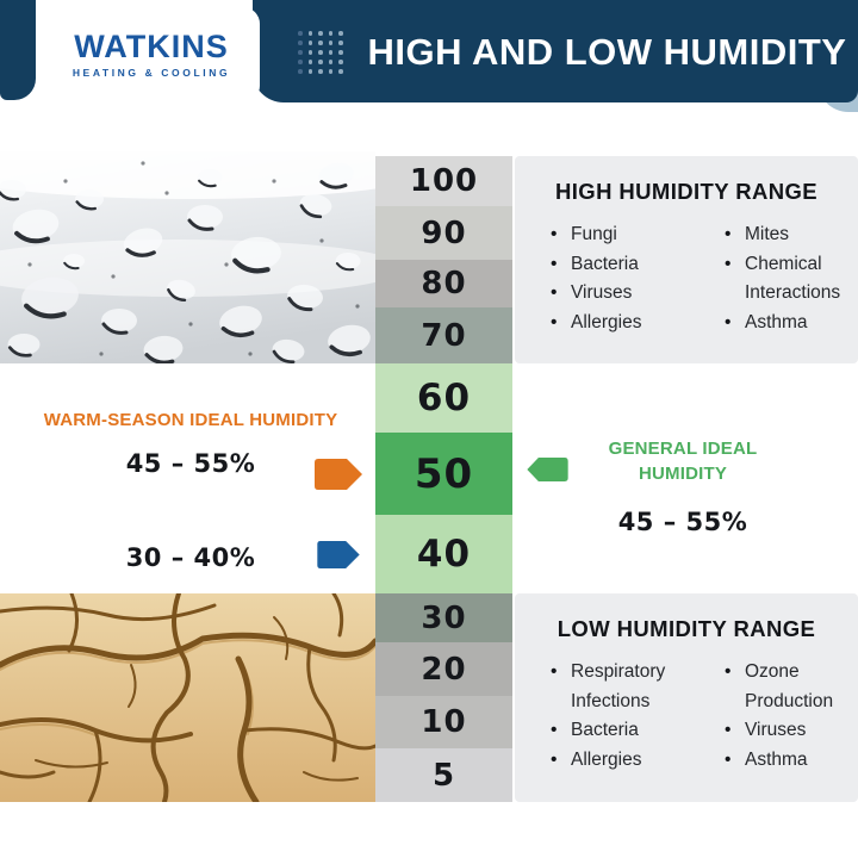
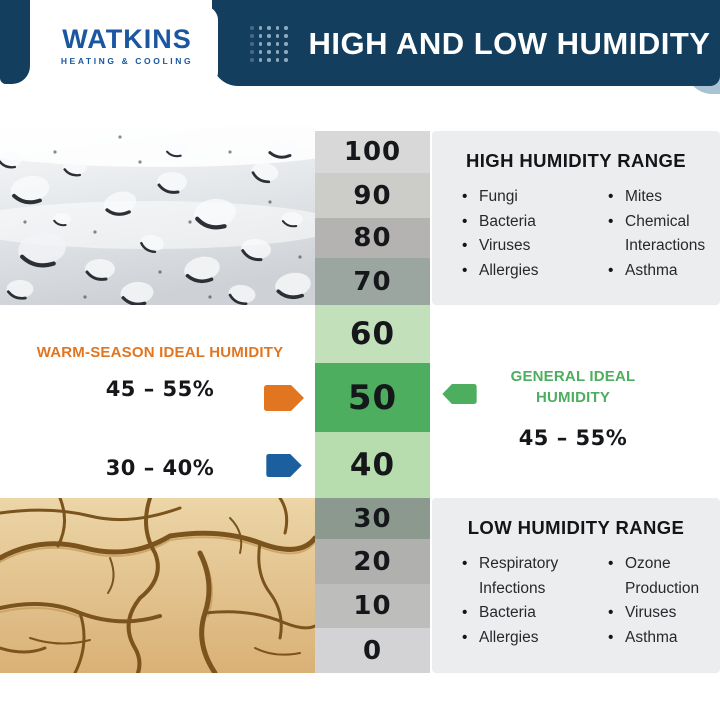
  HIGH AND LOW HUMIDITY
  WATKINS
  HEATING & COOLING
  100
  90
  80
  70
  60
  50
  40
  30
  20
  10
- 5
+ 0
  HIGH HUMIDITY RANGE
  Fungi
  Bacteria
  Viruses
  Allergies
  Mites
  Chemical Interactions
  Asthma
  LOW HUMIDITY RANGE
  Respiratory Infections
  Bacteria
  Allergies
  Ozone Production
  Viruses
  Asthma
  WARM-SEASON IDEAL HUMIDITY
  45 – 55%
  30 – 40%
  GENERAL IDEAL HUMIDITY
  45 – 55%
